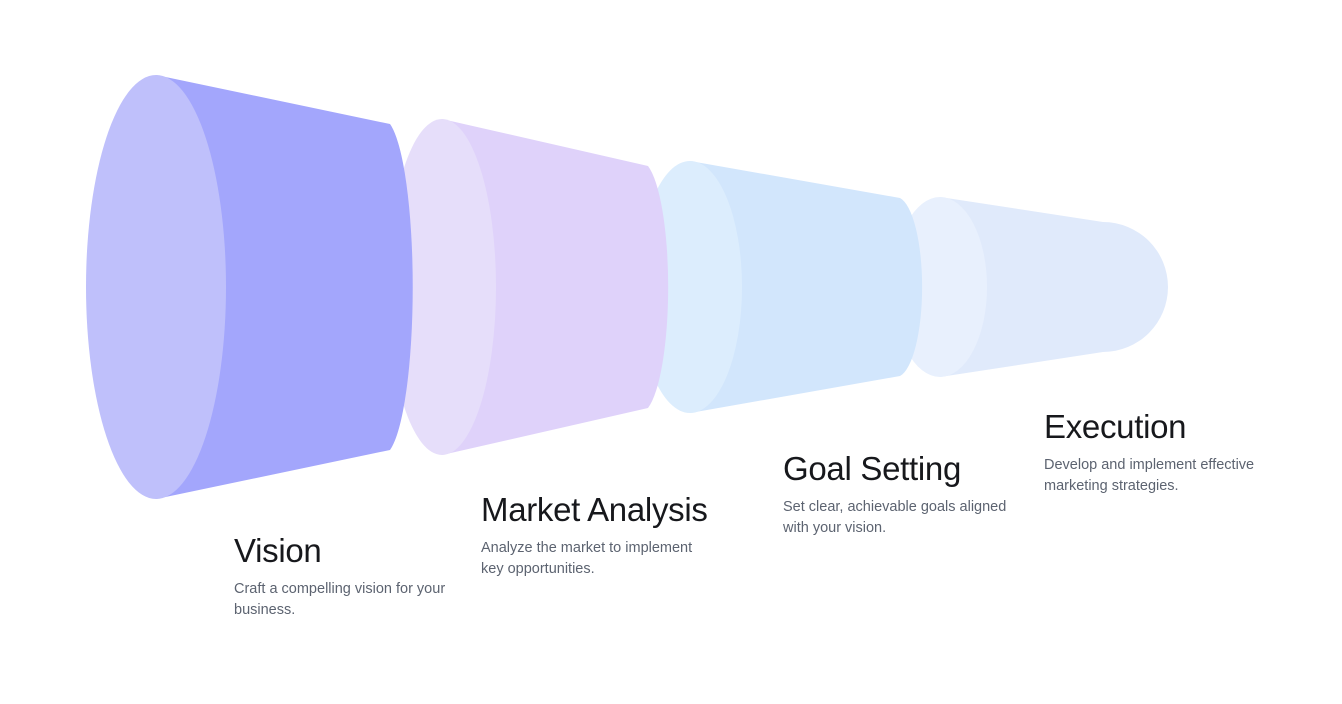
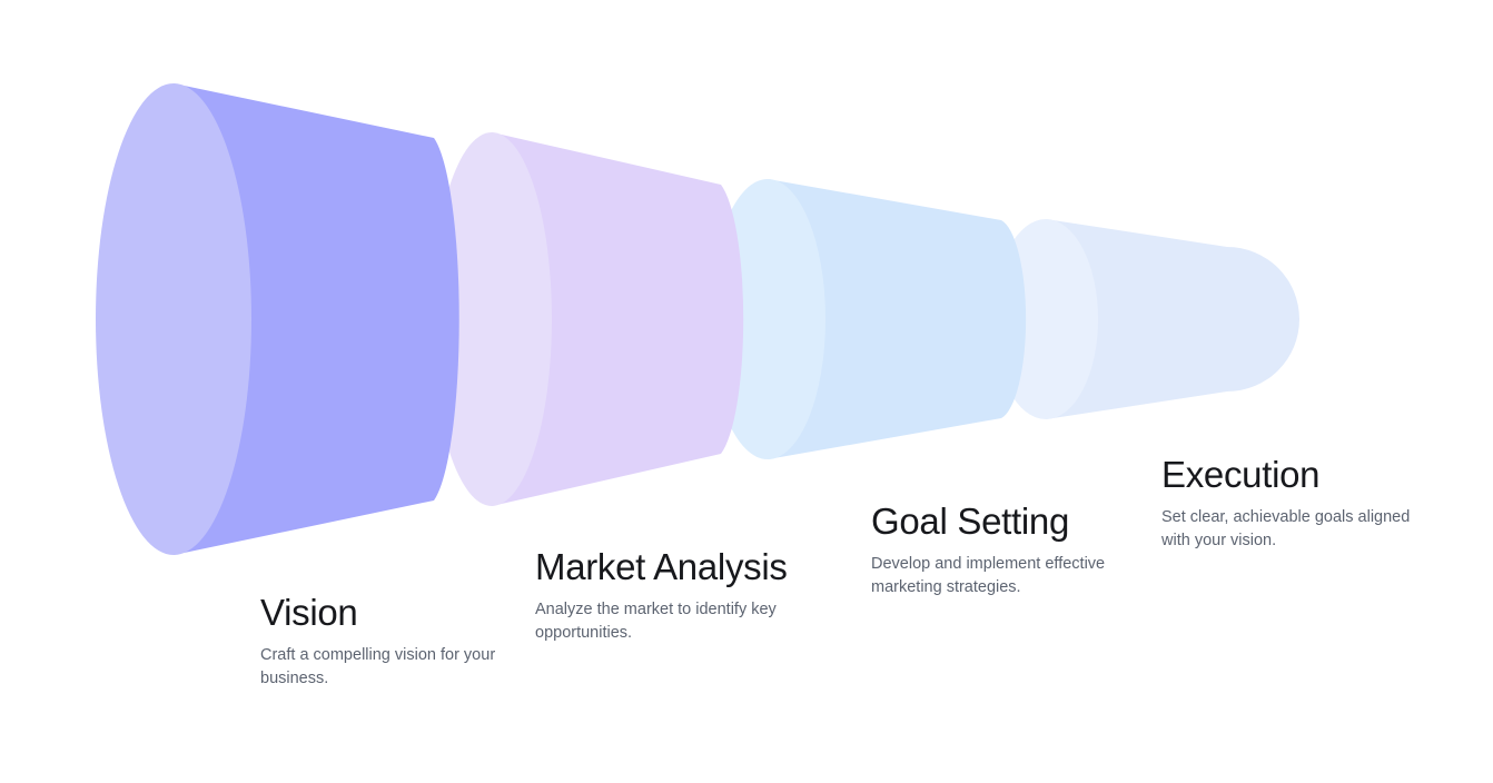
  Vision
  Craft a compelling vision for your business.
  Market Analysis
- Analyze the market to implement key opportunities.
+ Analyze the market to identify key opportunities.
  Goal Setting
- Set clear, achievable goals aligned with your vision.
+ Develop and implement effective marketing strategies.
  Execution
- Develop and implement effective marketing strategies.
+ Set clear, achievable goals aligned with your vision.
